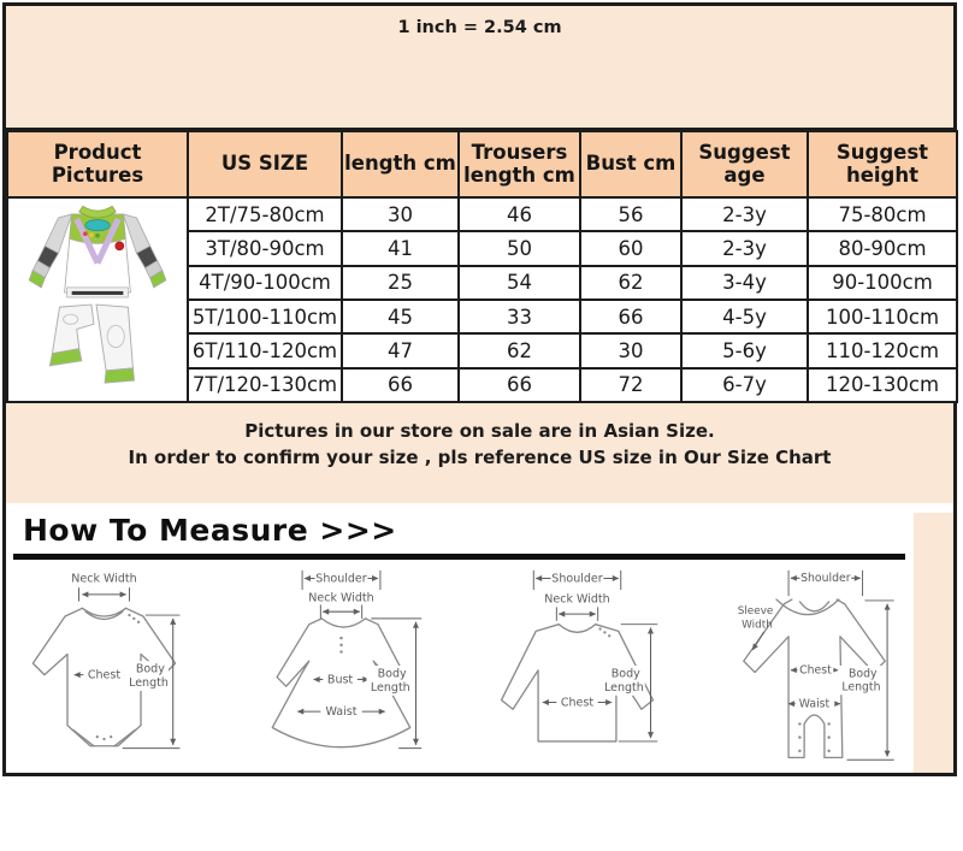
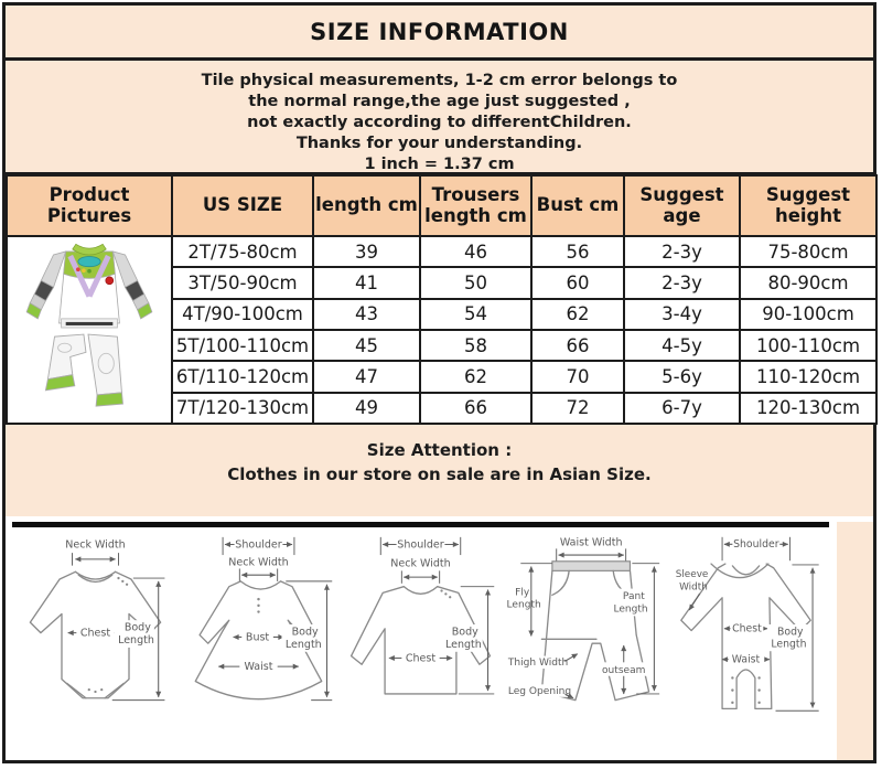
+ SIZE INFORMATION
+ Tile physical measurements, 1-2 cm error belongs to
+ the normal range,the age just suggested ,
+ not exactly according to differentChildren.
+ Thanks for your understanding.
- 1 inch = 2.54 cm
+ 1 inch = 1.37 cm
  Product Pictures	US SIZE	length cm	Trousers length cm	Bust cm	Suggest age	Suggest height
- 	2T/75-80cm	30	46	56	2-3y	75-80cm
+ 	2T/75-80cm	39	46	56	2-3y	75-80cm
- 3T/80-90cm	41	50	60	2-3y	80-90cm
+ 3T/50-90cm	41	50	60	2-3y	80-90cm
- 4T/90-100cm	25	54	62	3-4y	90-100cm
+ 4T/90-100cm	43	54	62	3-4y	90-100cm
- 5T/100-110cm	45	33	66	4-5y	100-110cm
+ 5T/100-110cm	45	58	66	4-5y	100-110cm
- 6T/110-120cm	47	62	30	5-6y	110-120cm
+ 6T/110-120cm	47	62	70	5-6y	110-120cm
- 7T/120-130cm	66	66	72	6-7y	120-130cm
+ 7T/120-130cm	49	66	72	6-7y	120-130cm
+ Size Attention :
- Pictures in our store on sale are in Asian Size.
+ Clothes in our store on sale are in Asian Size.
- In order to confirm your size , pls reference US size in Our Size Chart
- How To Measure >>>
  Neck Width
  Chest
  Body Length
  Shoulder
  Neck Width
  Bust
  Waist
  Body Length
  Shoulder
  Neck Width
  Chest
  Body Length
+ Waist Width
+ Fly Length
+ Thigh Width
+ Leg Opening
+ outseam
+ Pant Length
  Shoulder
  Sleeve Width
  Chest
  Waist
  Body Length
